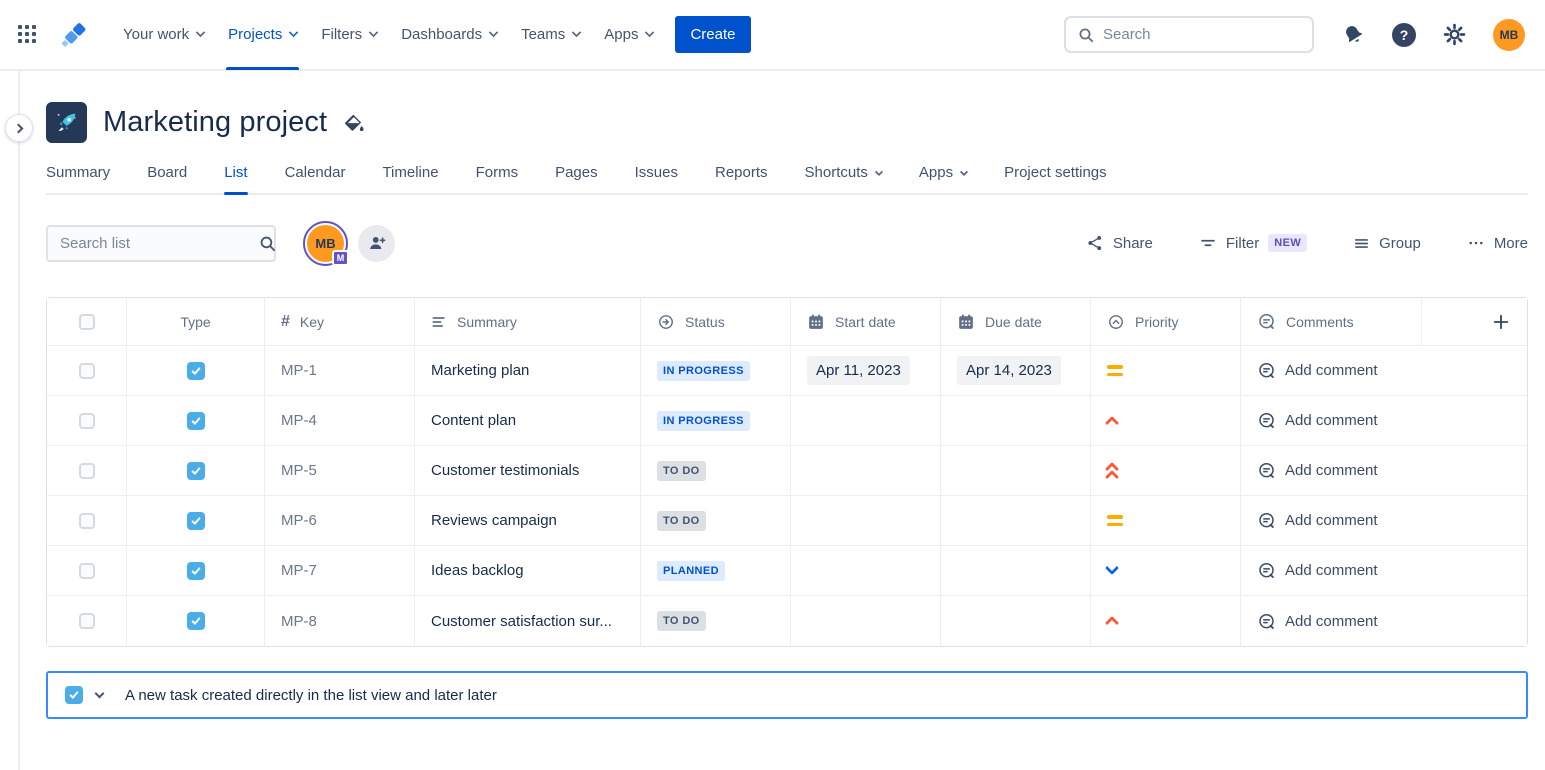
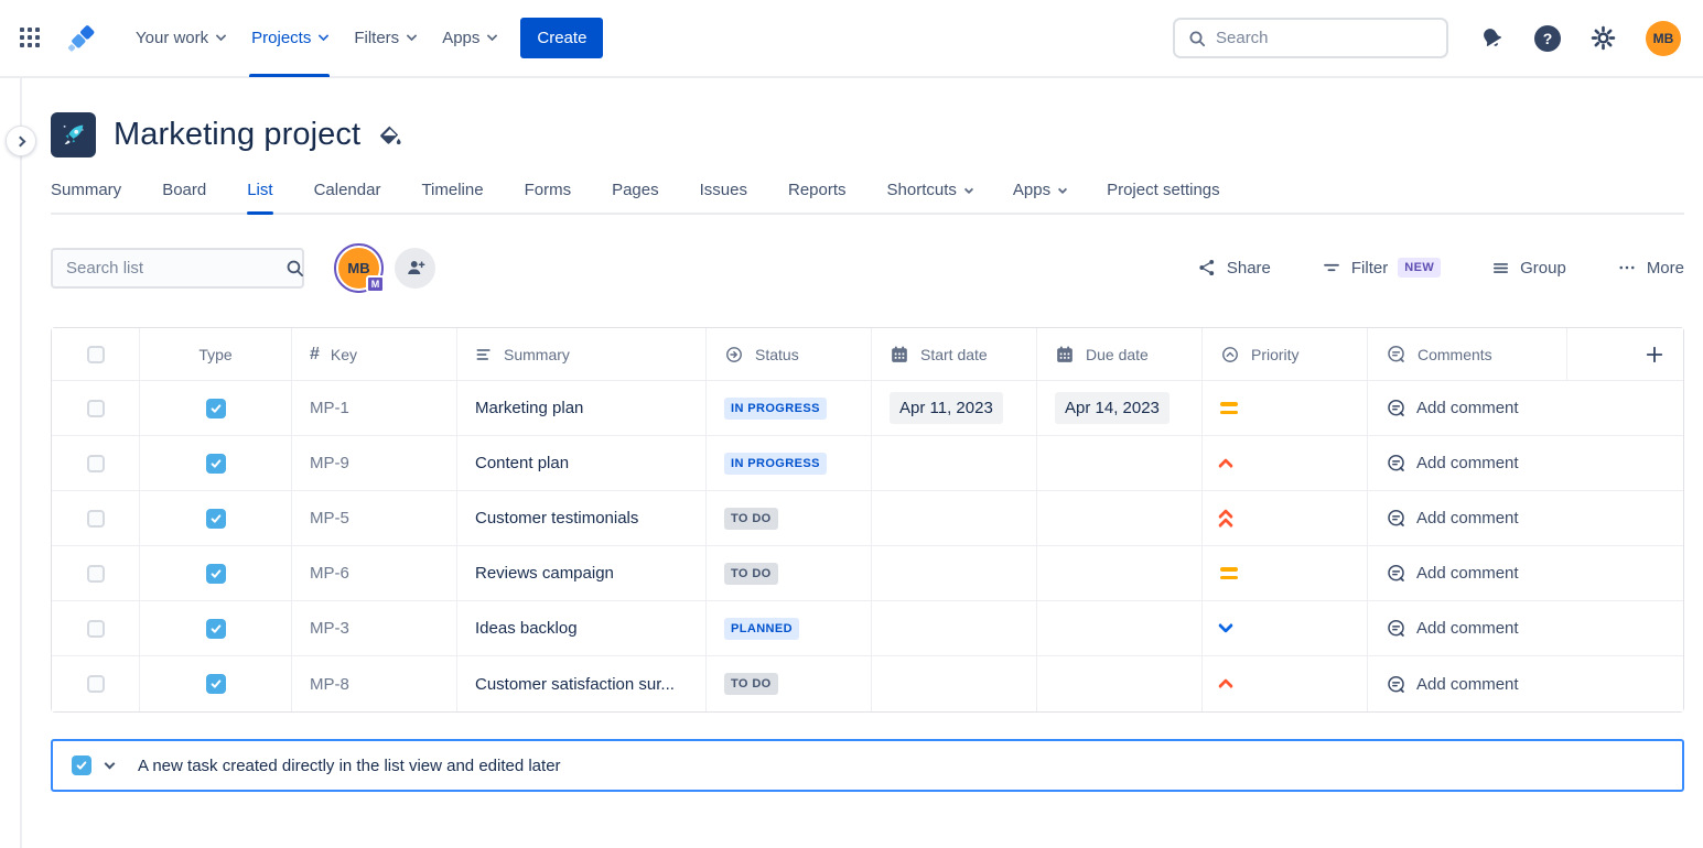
  Your work
  Projects
  Filters
- Dashboards
- Teams
  Apps
  Create
  Search
  ?
  MB
  Marketing project
  Summary
  Board
  List
  Calendar
  Timeline
  Forms
  Pages
  Issues
  Reports
  Shortcuts
  Apps
  Project settings
  Search list
  MB
  M
  Share
  Filter
  NEW
  Group
  More
  Type
  #
  Key
  Summary
  Status
  Start date
  Due date
  Priority
  Comments
  MP-1
  Marketing plan
  IN PROGRESS
  Apr 11, 2023
  Apr 14, 2023
  Add comment
- MP-4
+ MP-9
  Content plan
  IN PROGRESS
  Add comment
  MP-5
  Customer testimonials
  TO DO
  Add comment
  MP-6
  Reviews campaign
  TO DO
  Add comment
- MP-7
+ MP-3
  Ideas backlog
  PLANNED
  Add comment
  MP-8
  Customer satisfaction sur...
  TO DO
  Add comment
- A new task created directly in the list view and later later
+ A new task created directly in the list view and edited later
